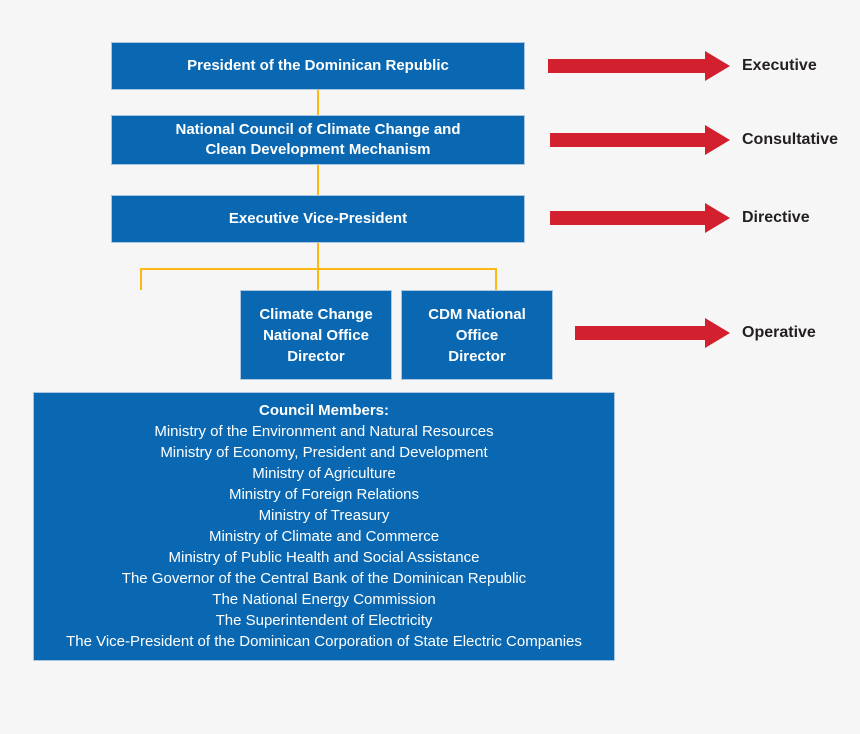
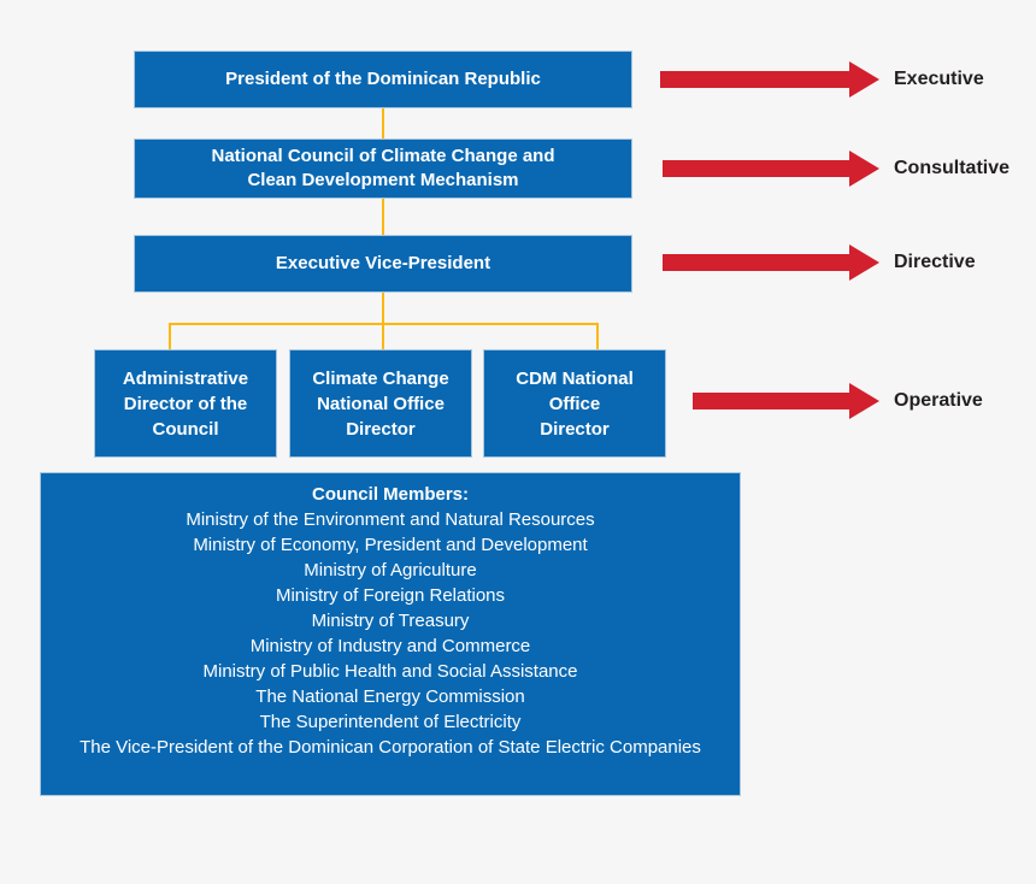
  President of the Dominican Republic
  National Council of Climate Change and
  Clean Development Mechanism
  Executive Vice-President
+ Administrative
+ Director of the
+ Council
  Climate Change
  National Office
  Director
  CDM National
  Office
  Director
  Council Members:
  Ministry of the Environment and Natural Resources
  Ministry of Economy, President and Development
  Ministry of Agriculture
  Ministry of Foreign Relations
  Ministry of Treasury
- Ministry of Climate and Commerce
+ Ministry of Industry and Commerce
  Ministry of Public Health and Social Assistance
- The Governor of the Central Bank of the Dominican Republic
  The National Energy Commission
  The Superintendent of Electricity
  The Vice-President of the Dominican Corporation of State Electric Companies
  Executive
  Consultative
  Directive
  Operative
